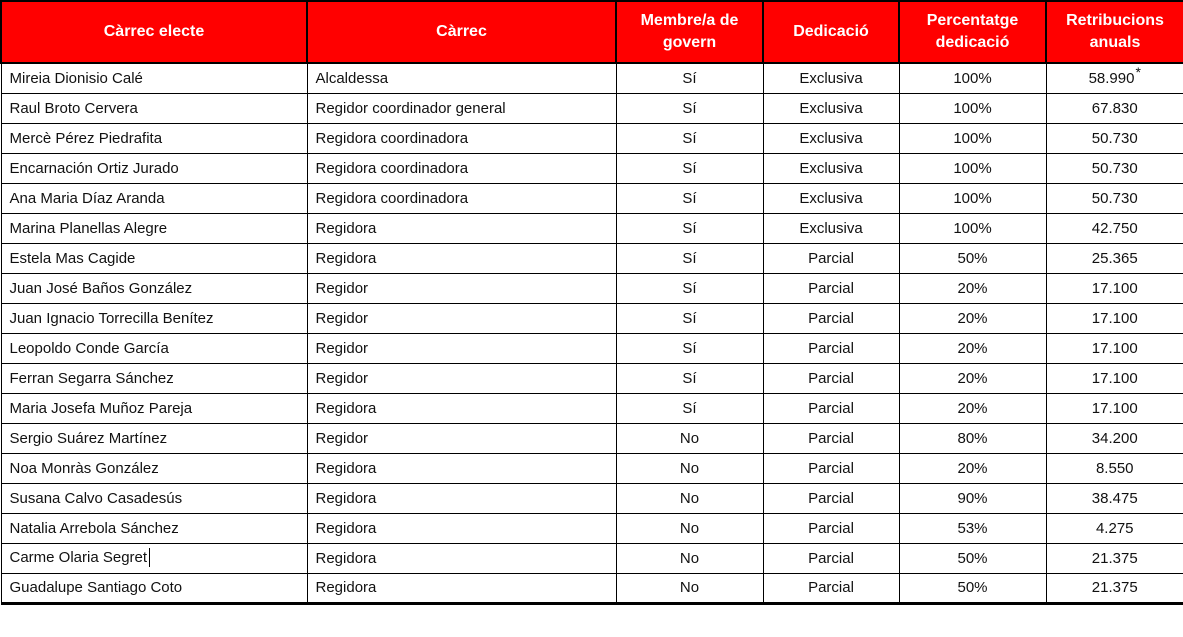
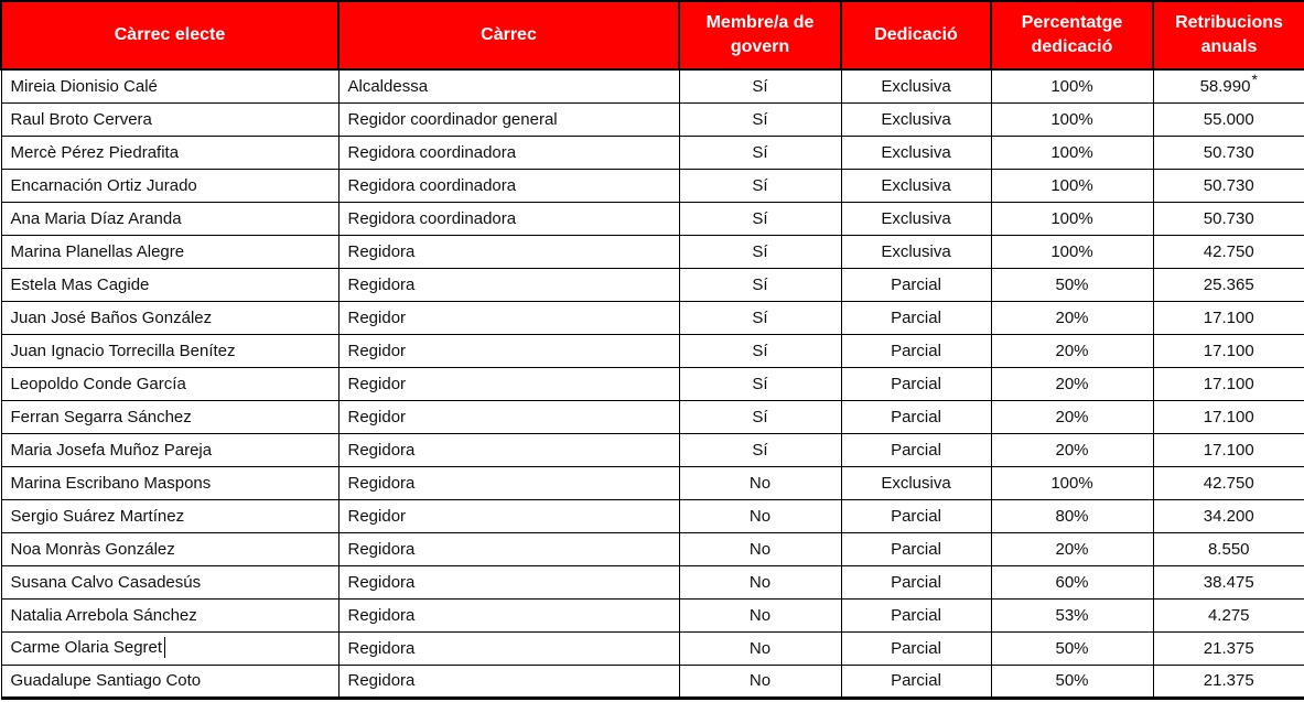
  Càrrec electe	Càrrec	Membre/a de govern	Dedicació	Percentatge dedicació	Retribucions anuals
  Mireia Dionisio Calé	Alcaldessa	Sí	Exclusiva	100%	58.990*
- Raul Broto Cervera	Regidor coordinador general	Sí	Exclusiva	100%	67.830
+ Raul Broto Cervera	Regidor coordinador general	Sí	Exclusiva	100%	55.000
  Mercè Pérez Piedrafita	Regidora coordinadora	Sí	Exclusiva	100%	50.730
  Encarnación Ortiz Jurado	Regidora coordinadora	Sí	Exclusiva	100%	50.730
  Ana Maria Díaz Aranda	Regidora coordinadora	Sí	Exclusiva	100%	50.730
  Marina Planellas Alegre	Regidora	Sí	Exclusiva	100%	42.750
  Estela Mas Cagide	Regidora	Sí	Parcial	50%	25.365
  Juan José Baños González	Regidor	Sí	Parcial	20%	17.100
  Juan Ignacio Torrecilla Benítez	Regidor	Sí	Parcial	20%	17.100
  Leopoldo Conde García	Regidor	Sí	Parcial	20%	17.100
  Ferran Segarra Sánchez	Regidor	Sí	Parcial	20%	17.100
  Maria Josefa Muñoz Pareja	Regidora	Sí	Parcial	20%	17.100
+ Marina Escribano Maspons	Regidora	No	Exclusiva	100%	42.750
  Sergio Suárez Martínez	Regidor	No	Parcial	80%	34.200
  Noa Monràs González	Regidora	No	Parcial	20%	8.550
- Susana Calvo Casadesús	Regidora	No	Parcial	90%	38.475
+ Susana Calvo Casadesús	Regidora	No	Parcial	60%	38.475
  Natalia Arrebola Sánchez	Regidora	No	Parcial	53%	4.275
  Carme Olaria Segret	Regidora	No	Parcial	50%	21.375
  Guadalupe Santiago Coto	Regidora	No	Parcial	50%	21.375
